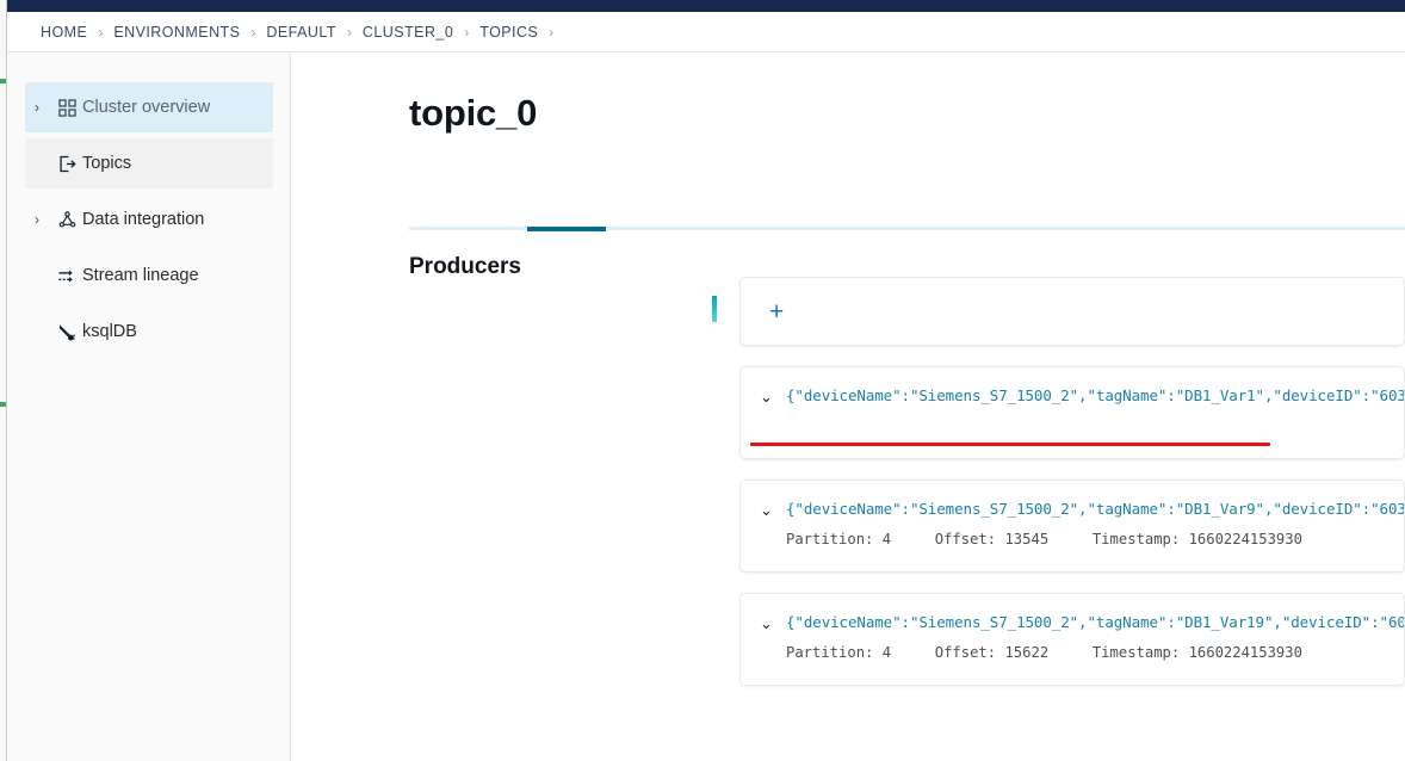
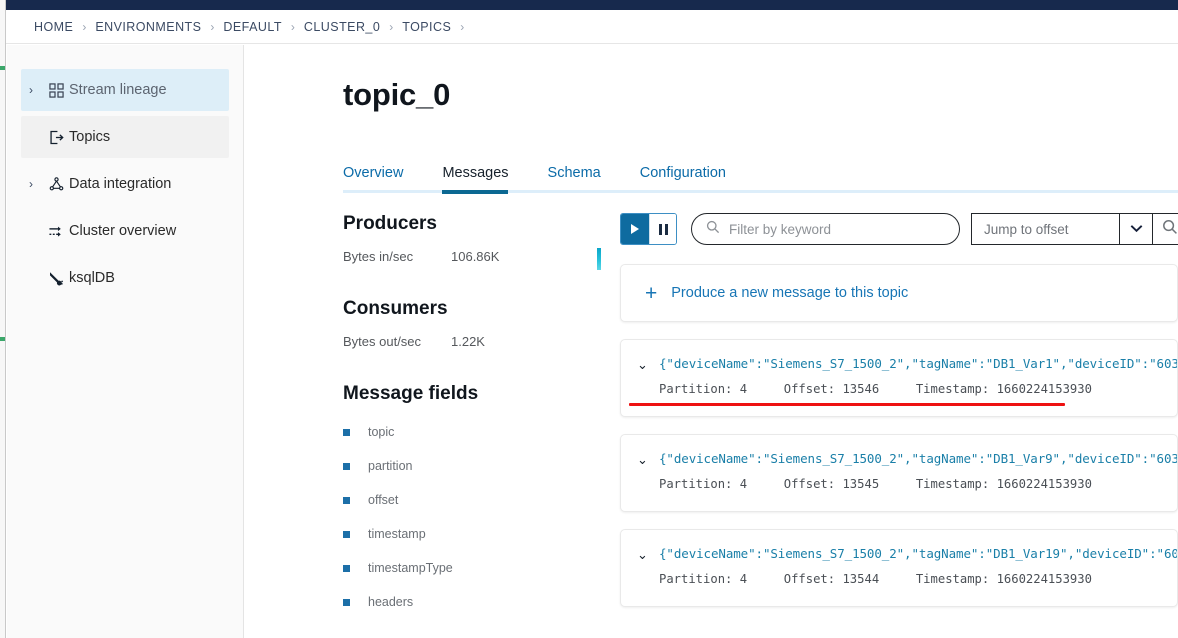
  HOME
  ›
  ENVIRONMENTS
  ›
  DEFAULT
  ›
  CLUSTER_0
  ›
  TOPICS
  ›
  ›
- Cluster overview
+ Stream lineage
  Topics
  ›
  Data integration
- Stream lineage
+ Cluster overview
  ksqlDB
  topic_0
+ Overview
+ Messages
+ Schema
+ Configuration
  Producers
+ Bytes in/sec
+ 106.86K
+ Consumers
+ Bytes out/sec
+ 1.22K
+ Message fields
+ topic
+ partition
+ offset
+ timestamp
+ timestampType
+ headers
+ Filter by keyword
+ Jump to offset
  +
+ Produce a new message to this topic
  ⌄
  {"deviceName":"Siemens_S7_1500_2","tagName":"DB1_Var1","deviceID":"603
+ Partition: 4 Offset: 13546 Timestamp: 1660224153930
  ⌄
  {"deviceName":"Siemens_S7_1500_2","tagName":"DB1_Var9","deviceID":"603
  Partition: 4 Offset: 13545 Timestamp: 1660224153930
  ⌄
  {"deviceName":"Siemens_S7_1500_2","tagName":"DB1_Var19","deviceID":"60
- Partition: 4 Offset: 15622 Timestamp: 1660224153930
+ Partition: 4 Offset: 13544 Timestamp: 1660224153930
